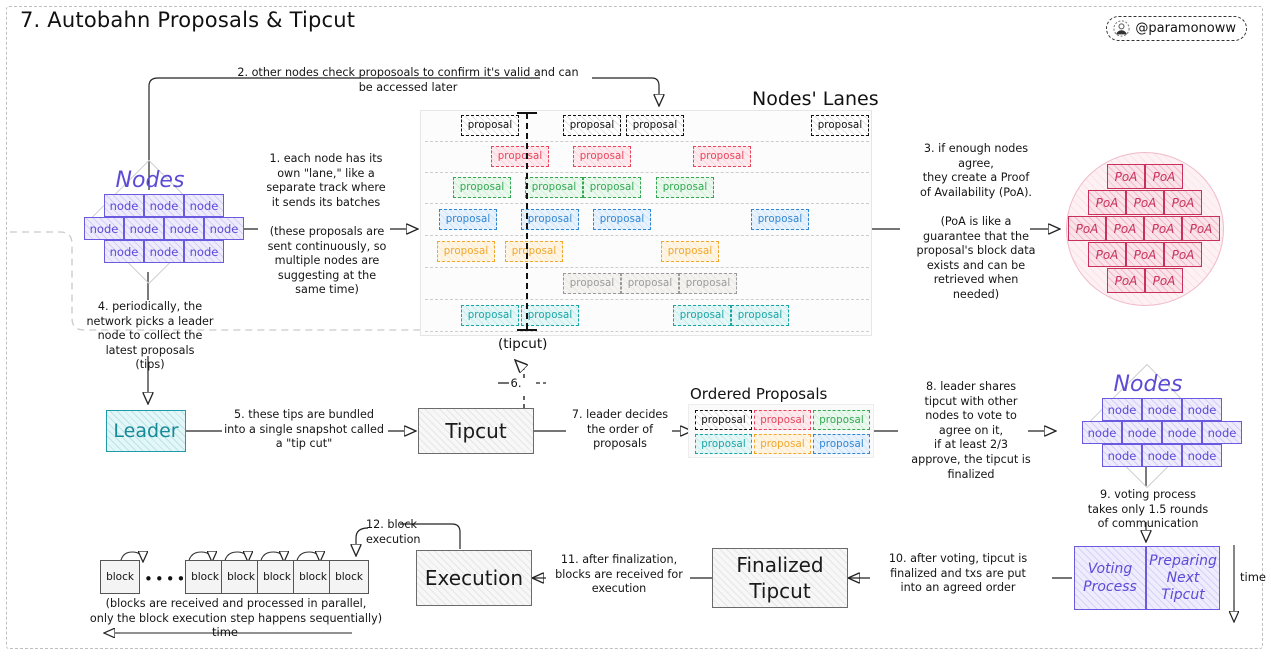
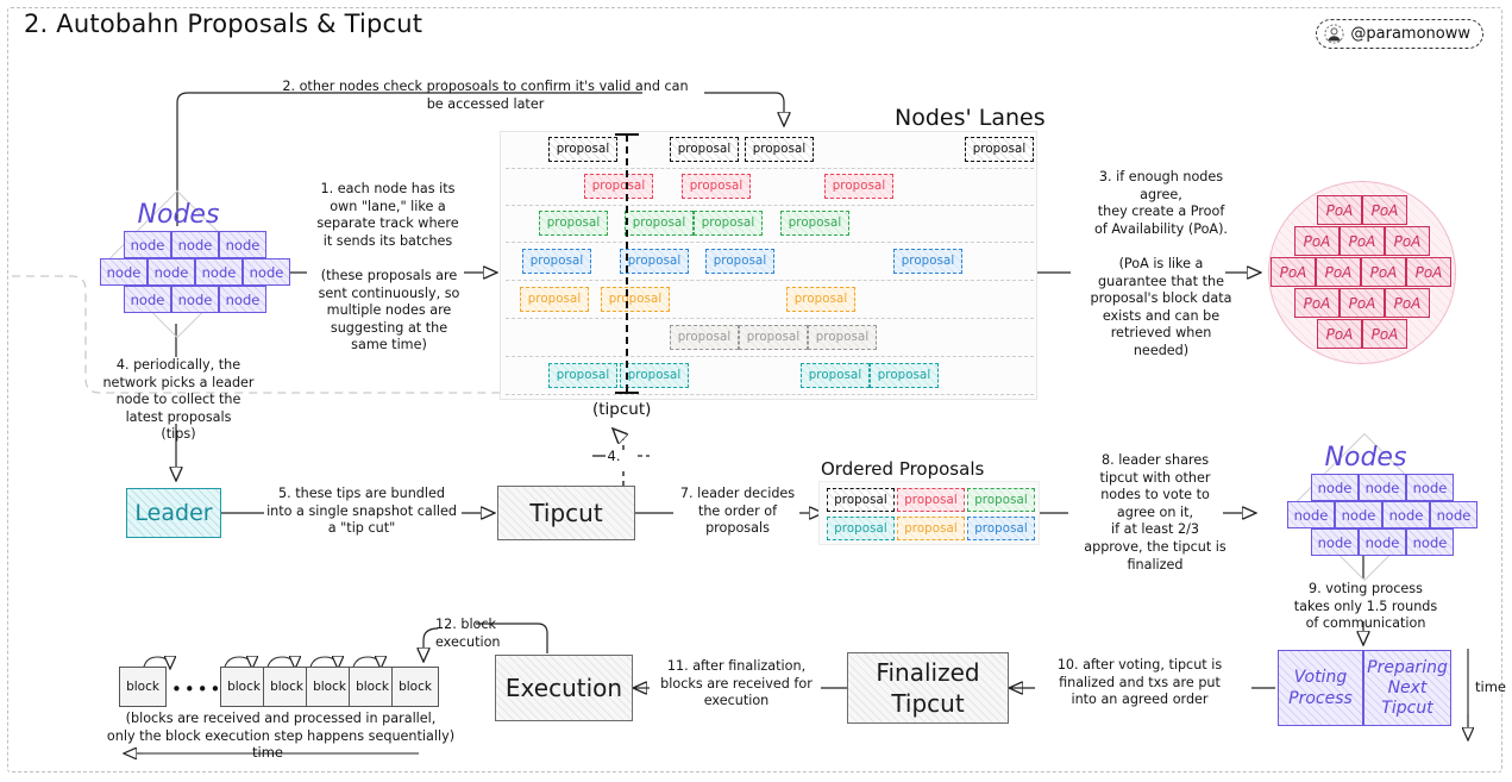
- 7. Autobahn Proposals & Tipcut
+ 2. Autobahn Proposals & Tipcut
  @paramonoww
  2. other nodes check proposoals to confirm it's valid and can
  be accessed later
  Nodes
  node
  node
  node
  node
  node
  node
  node
  node
  node
  node
  1. each node has its
  own "lane," like a
  separate track where
  it sends its batches
  (these proposals are
  sent continuously, so
  multiple nodes are
  suggesting at the
  same time)
  4. periodically, the
  network picks a leader
  node to collect the
  latest proposals
  (tips)
  Nodes' Lanes
  proposal
  proposal
  proposal
  proposal
  proposal
  proposal
  proposal
  proposal
  proposal
  proposal
  proposal
  proposal
  proposal
  proposal
  proposal
  proposal
  proposal
  proposal
  proposal
  proposal
  proposal
  proposal
  proposal
  proposal
  proposal
  (tipcut)
  3. if enough nodes
  agree,
  they create a Proof
  of Availability (PoA).
  (PoA is like a
  guarantee that the
  proposal's block data
  exists and can be
  retrieved when
  needed)
  PoA
  PoA
  PoA
  PoA
  PoA
  PoA
  PoA
  PoA
  PoA
  PoA
  PoA
  PoA
  PoA
  PoA
  Leader
  5. these tips are bundled
  into a single snapshot called
  a "tip cut"
  Tipcut
- 6.
+ 4.
  7. leader decides
  the order of
  proposals
  Ordered Proposals
  proposal
  proposal
  proposal
  proposal
  proposal
  proposal
  8. leader shares
  tipcut with other
  nodes to vote to
  agree on it,
  if at least 2/3
  approve, the tipcut is
  finalized
  Nodes
  node
  node
  node
  node
  node
  node
  node
  node
  node
  node
  9. voting process
  takes only 1.5 rounds
  of communication
  Voting
  Process
  Preparing
  Next
  Tipcut
  time
  10. after voting, tipcut is
  finalized and txs are put
  into an agreed order
  Finalized
  Tipcut
  11. after finalization,
  blocks are received for
  execution
  Execution
  12. block
  execution
  block
  ••••
  block
  block
  block
  block
  block
  (blocks are received and processed in parallel,
  only the block execution step happens sequentially)
  time
